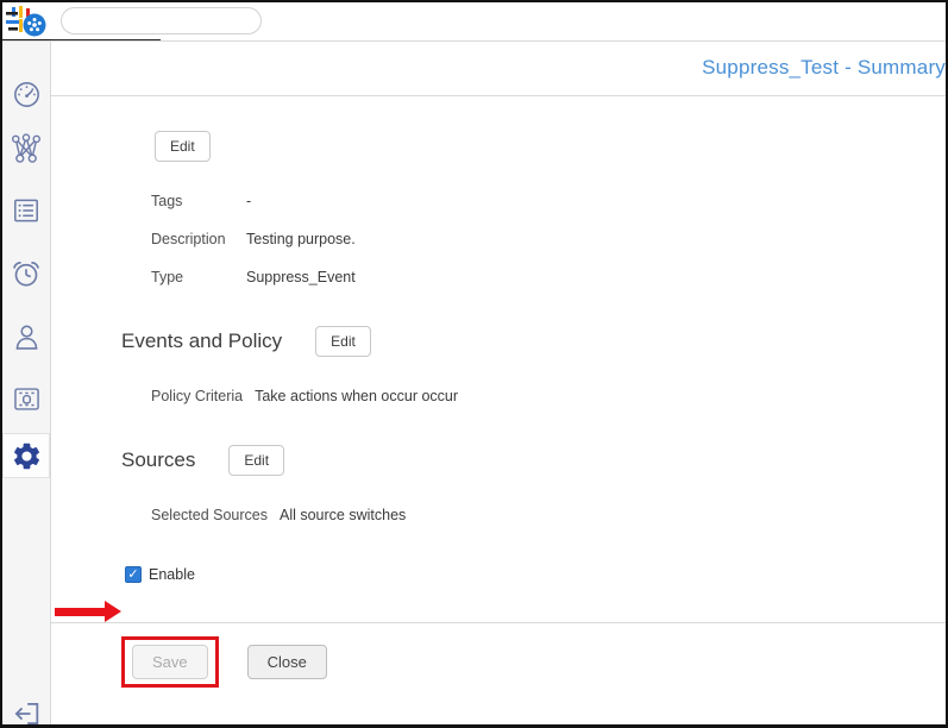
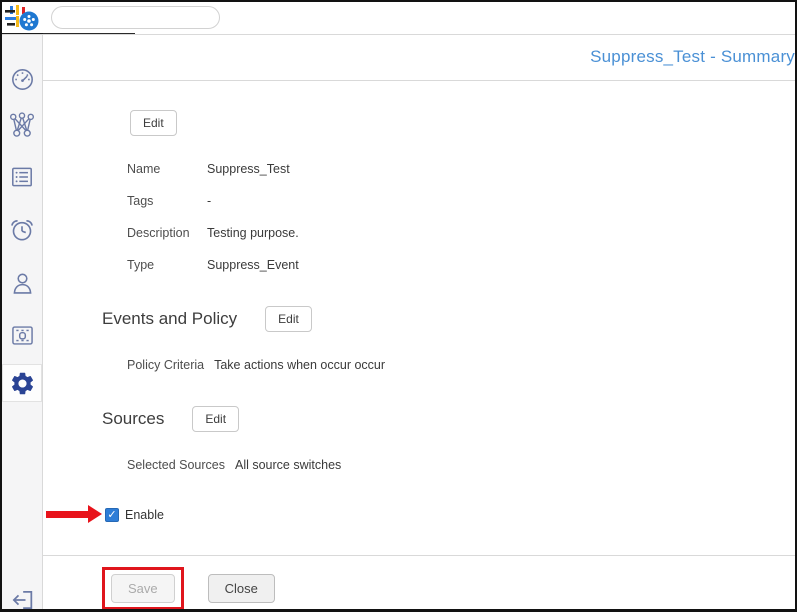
  Suppress_Test - Summary
  Edit
+ Name
+ Suppress_Test
  Tags
  -
  Description
  Testing purpose.
  Type
  Suppress_Event
  Events and Policy
  Edit
  Policy Criteria
  Take actions when occur occur
  Sources
  Edit
  Selected Sources
  All source switches
  ✓
  Enable
  Save
  Close
